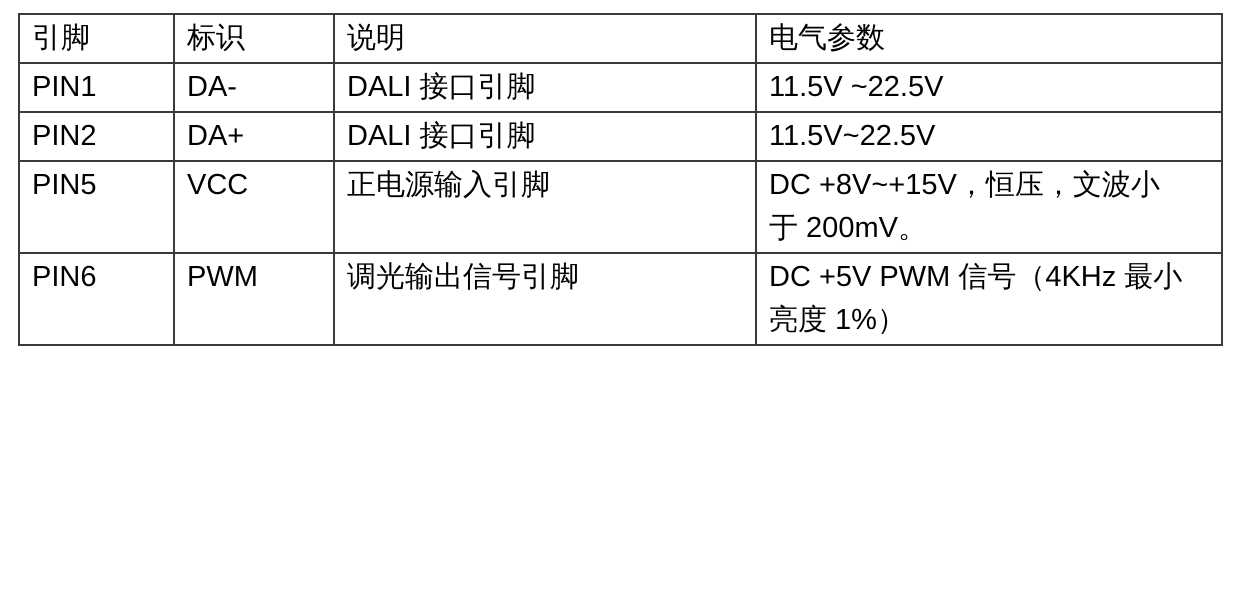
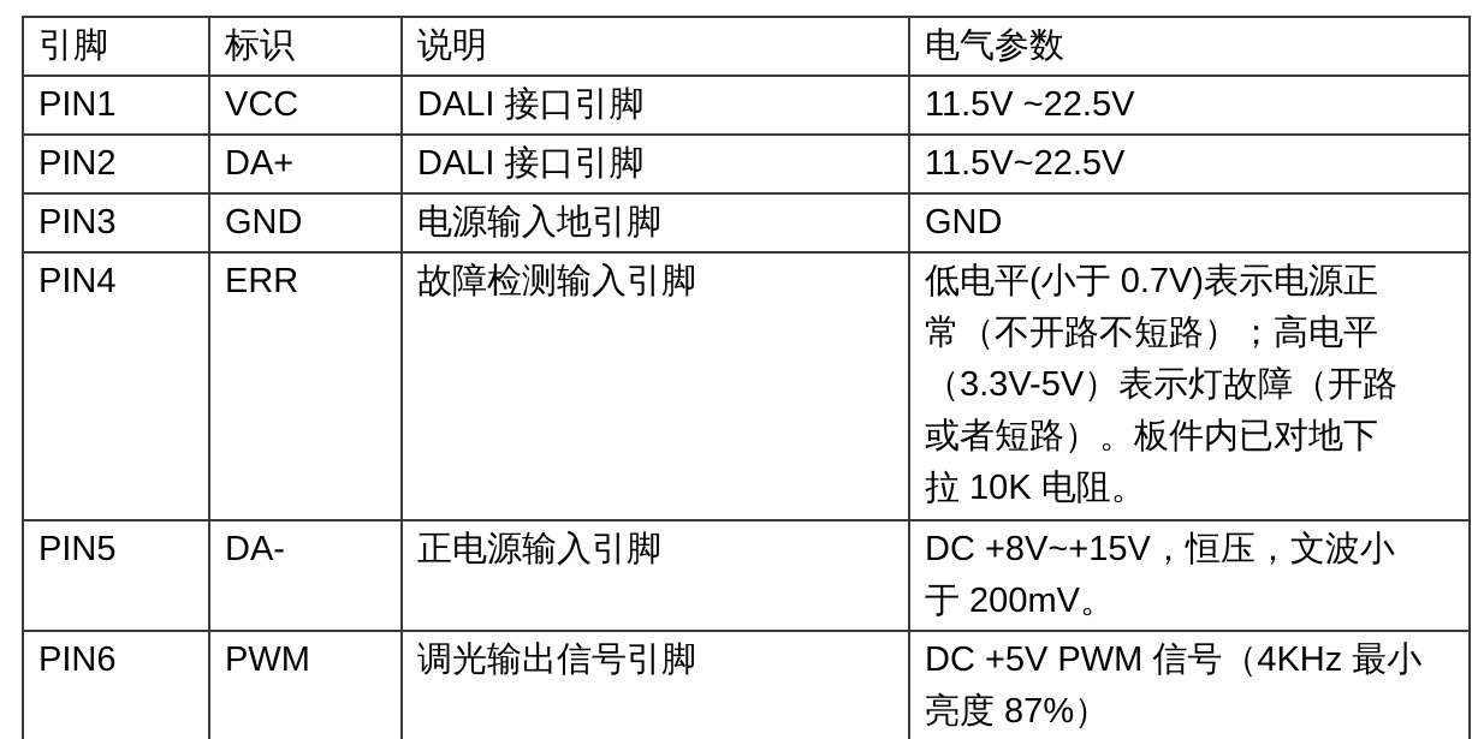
  引脚	标识	说明	电气参数
- PIN1	DA-	DALI 接口引脚	11.5V ~22.5V
+ PIN1	VCC	DALI 接口引脚	11.5V ~22.5V
  PIN2	DA+	DALI 接口引脚	11.5V~22.5V
+ PIN3	GND	电源输入地引脚	GND
+ PIN4	ERR	故障检测输入引脚	低电平(小于 0.7V)表示电源正 常（不开路不短路）；高电平 （3.3V-5V）表示灯故障（开路 或者短路）。板件内已对地下 拉 10K 电阻。
- PIN5	VCC	正电源输入引脚	DC +8V~+15V，恒压，文波小 于 200mV。
+ PIN5	DA-	正电源输入引脚	DC +8V~+15V，恒压，文波小 于 200mV。
- PIN6	PWM	调光输出信号引脚	DC +5V PWM 信号（4KHz 最小 亮度 1%）
+ PIN6	PWM	调光输出信号引脚	DC +5V PWM 信号（4KHz 最小 亮度 87%）
